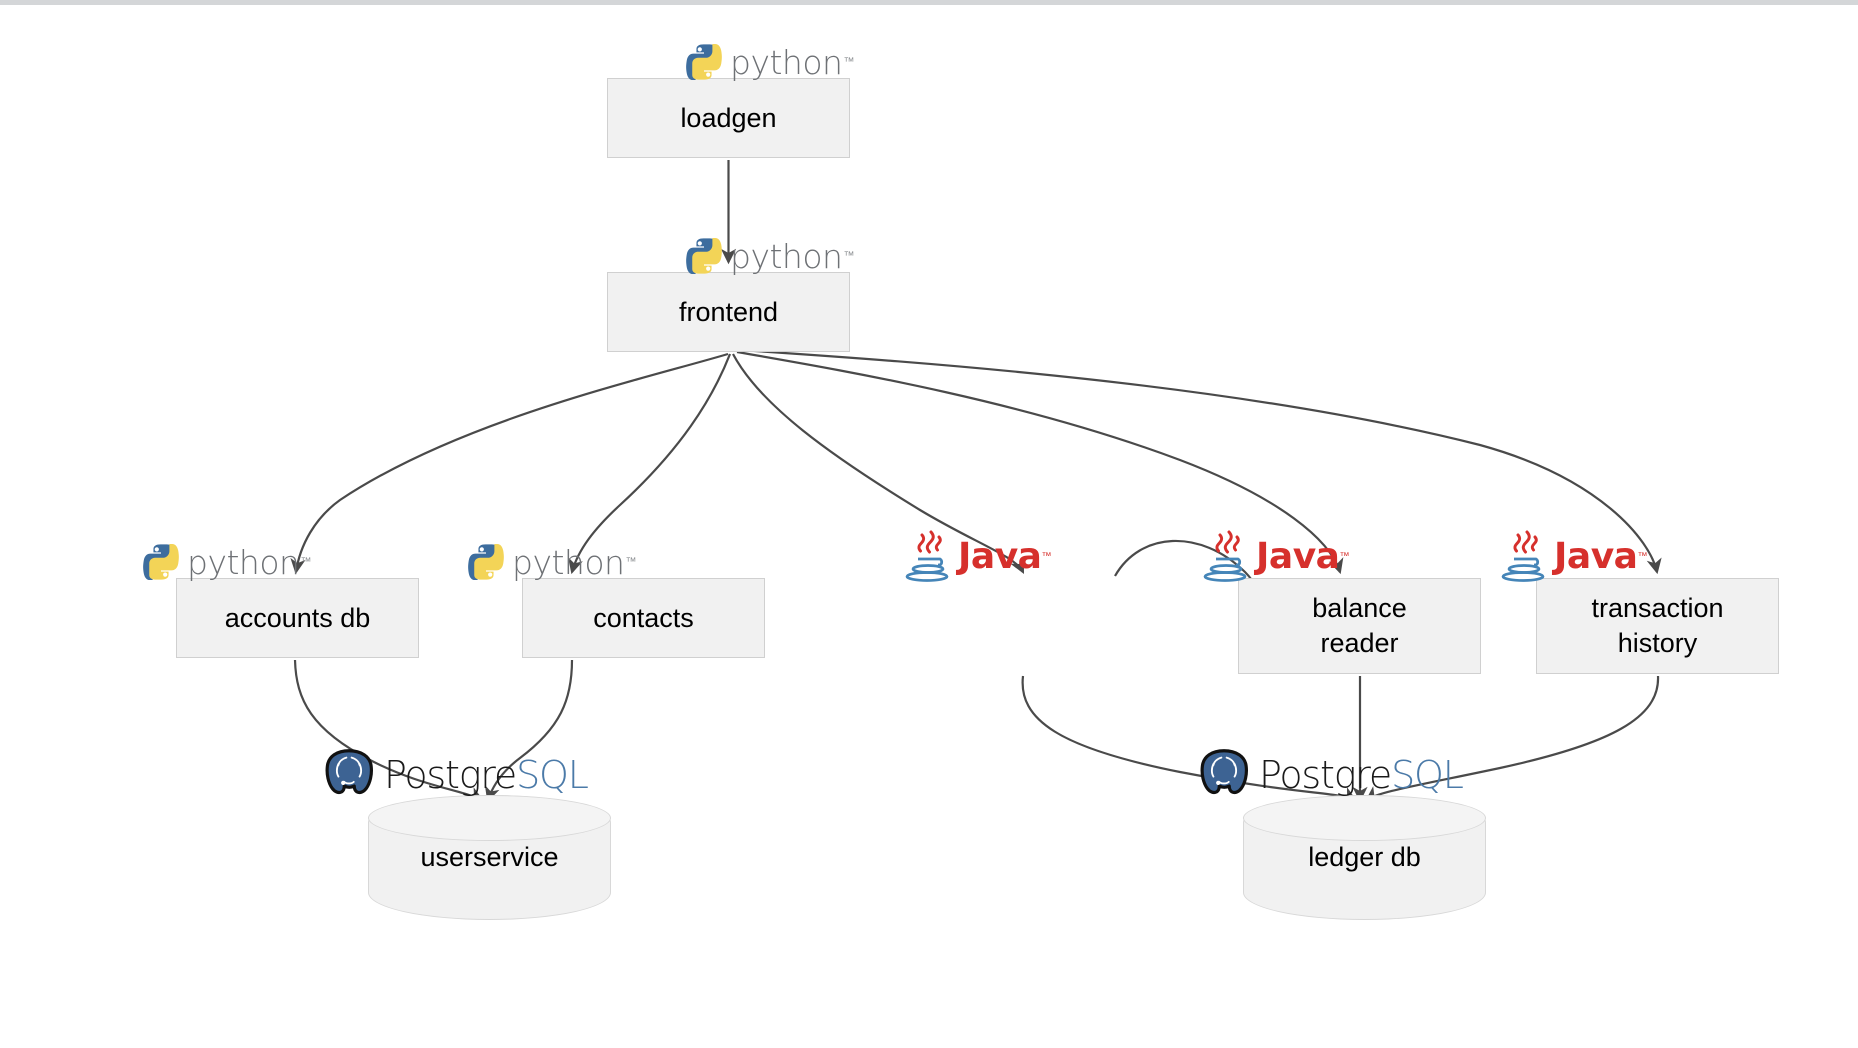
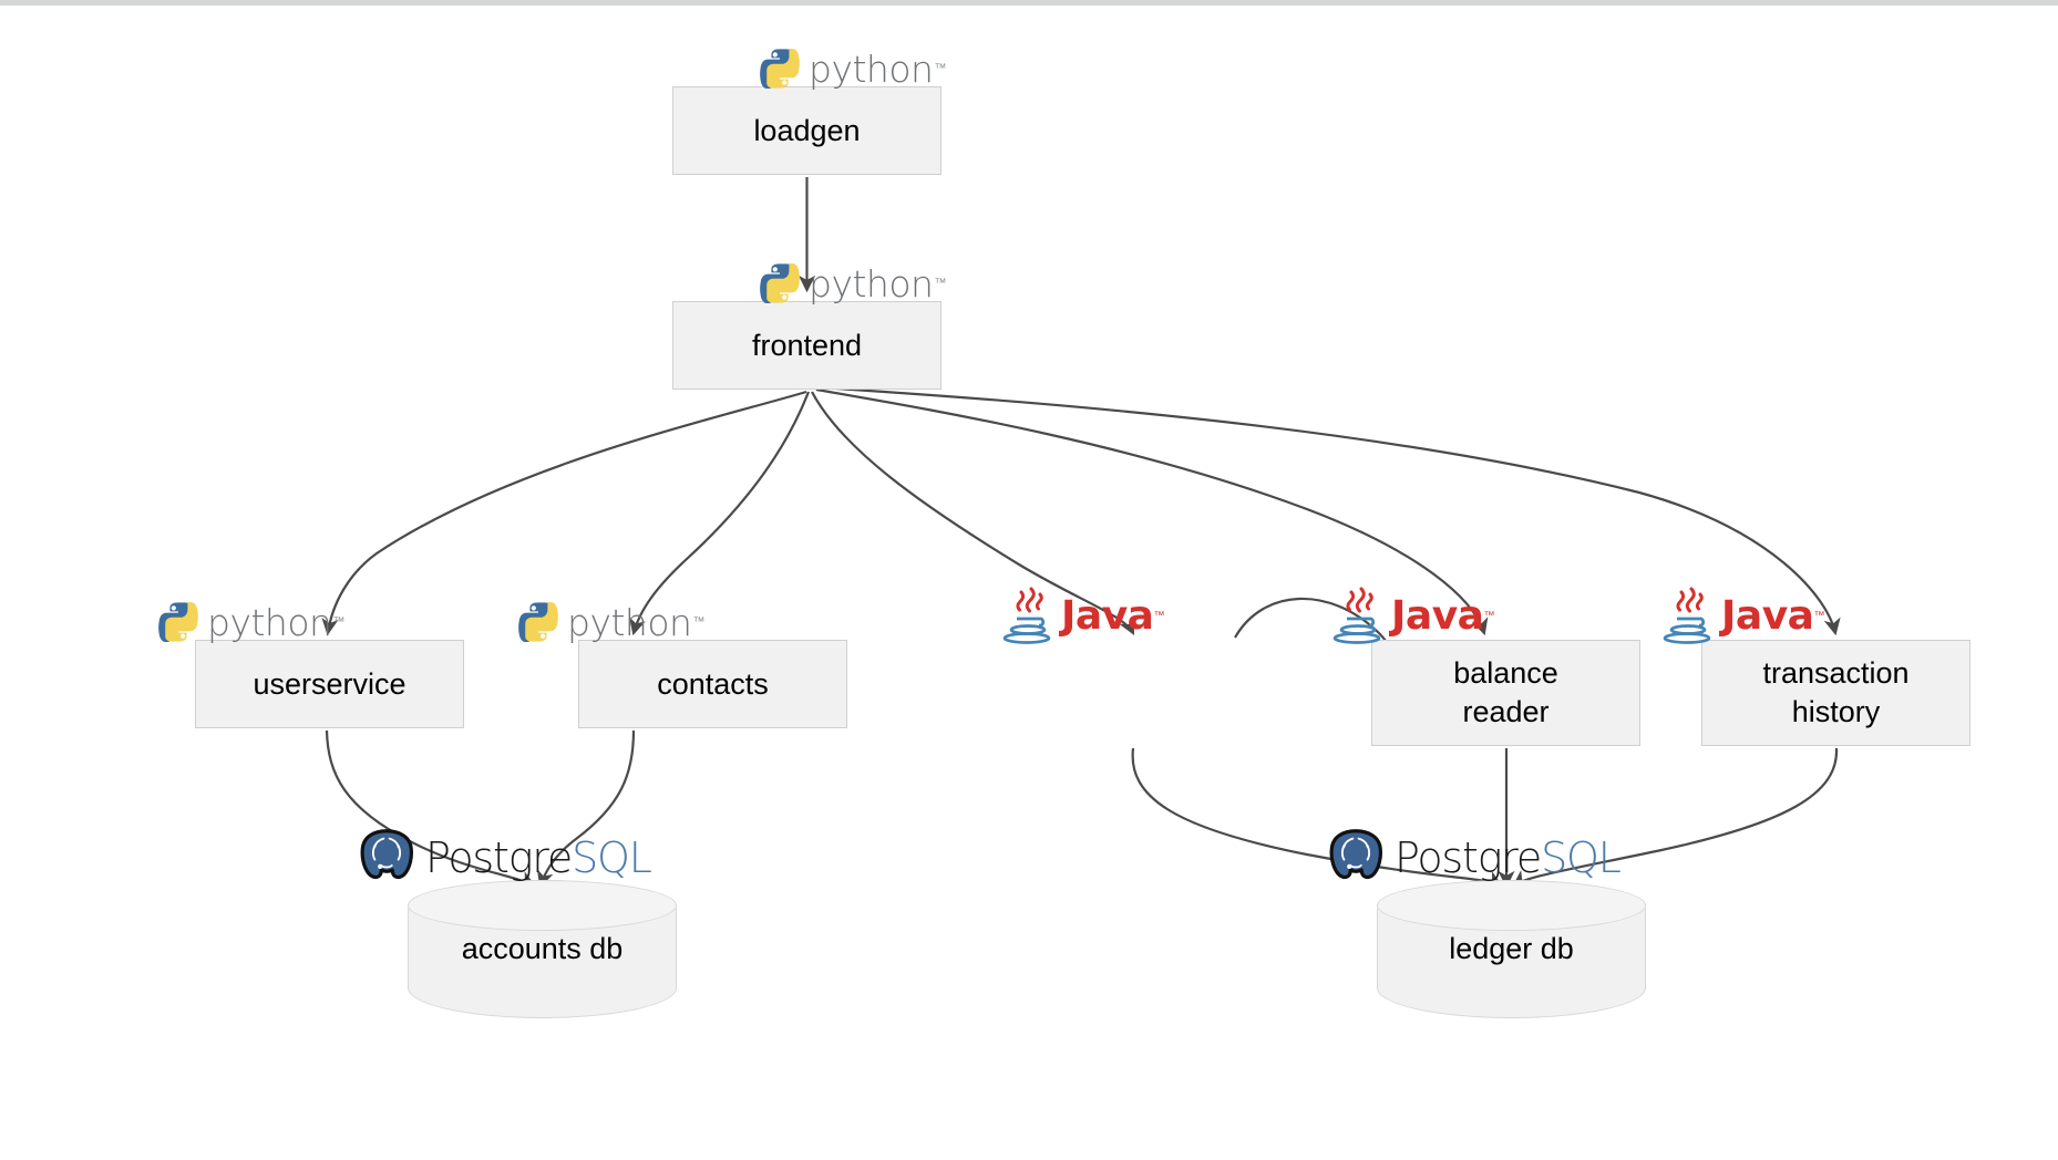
  loadgen
  python
  ™
  frontend
  python
  ™
- accounts db
+ userservice
  python
  ™
  contacts
  python
  ™
  Java
  ™
  balance
  reader
  Java
  ™
  transaction
  history
  Java
  ™
- userservice
+ accounts db
  PostgreSQL
  ledger db
  PostgreSQL
